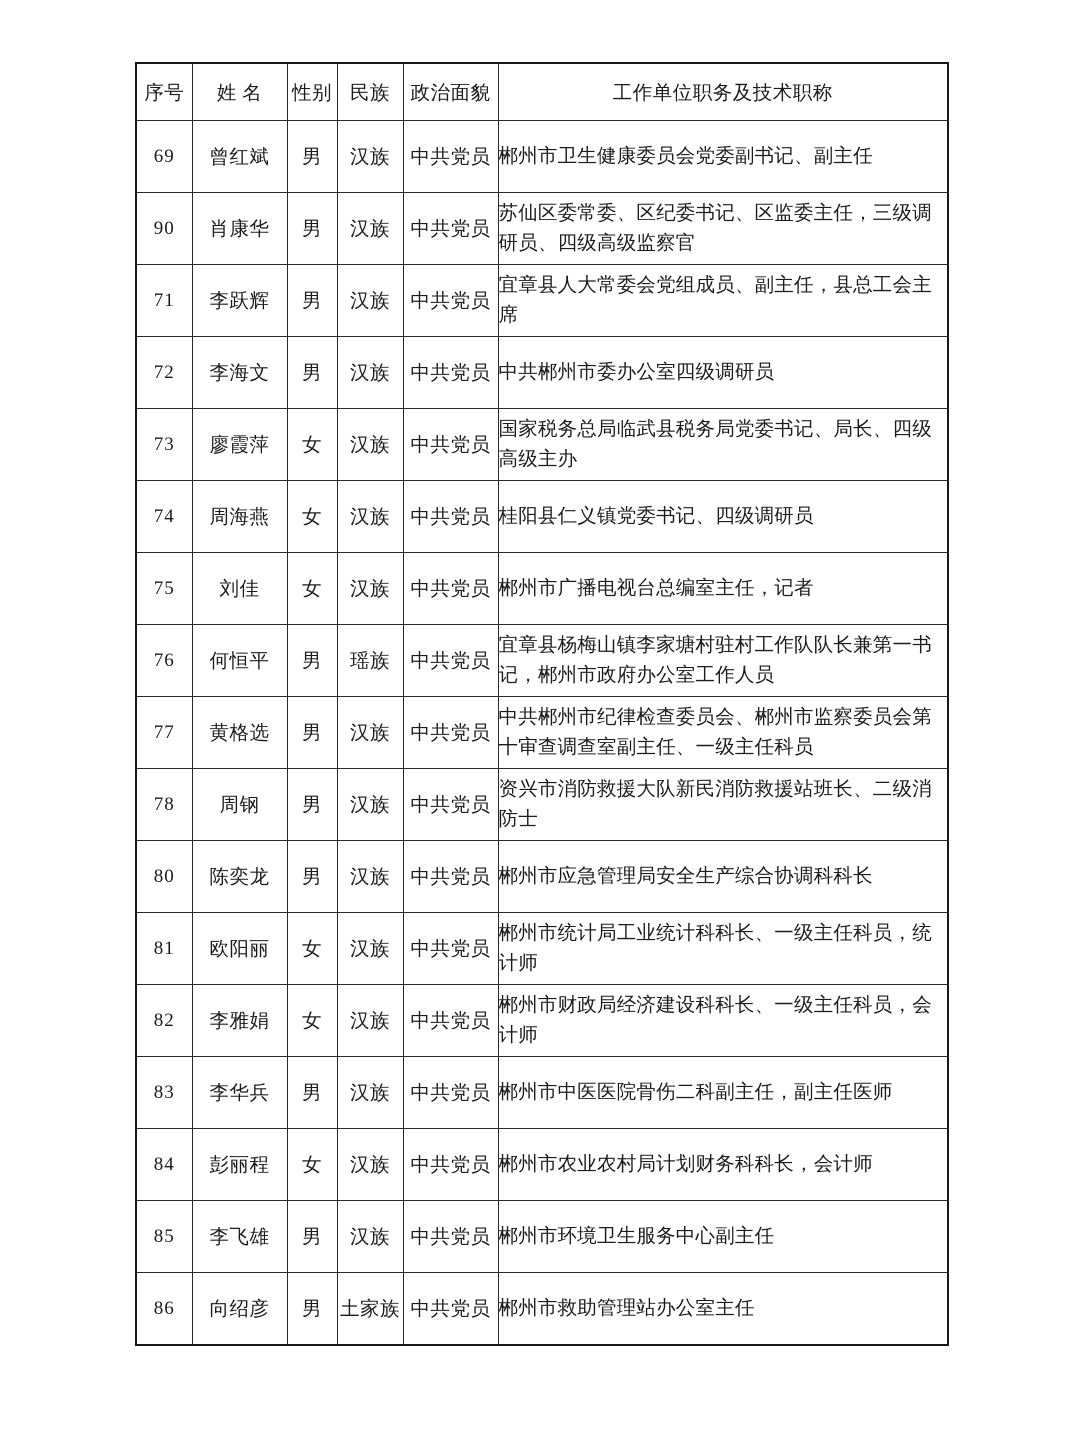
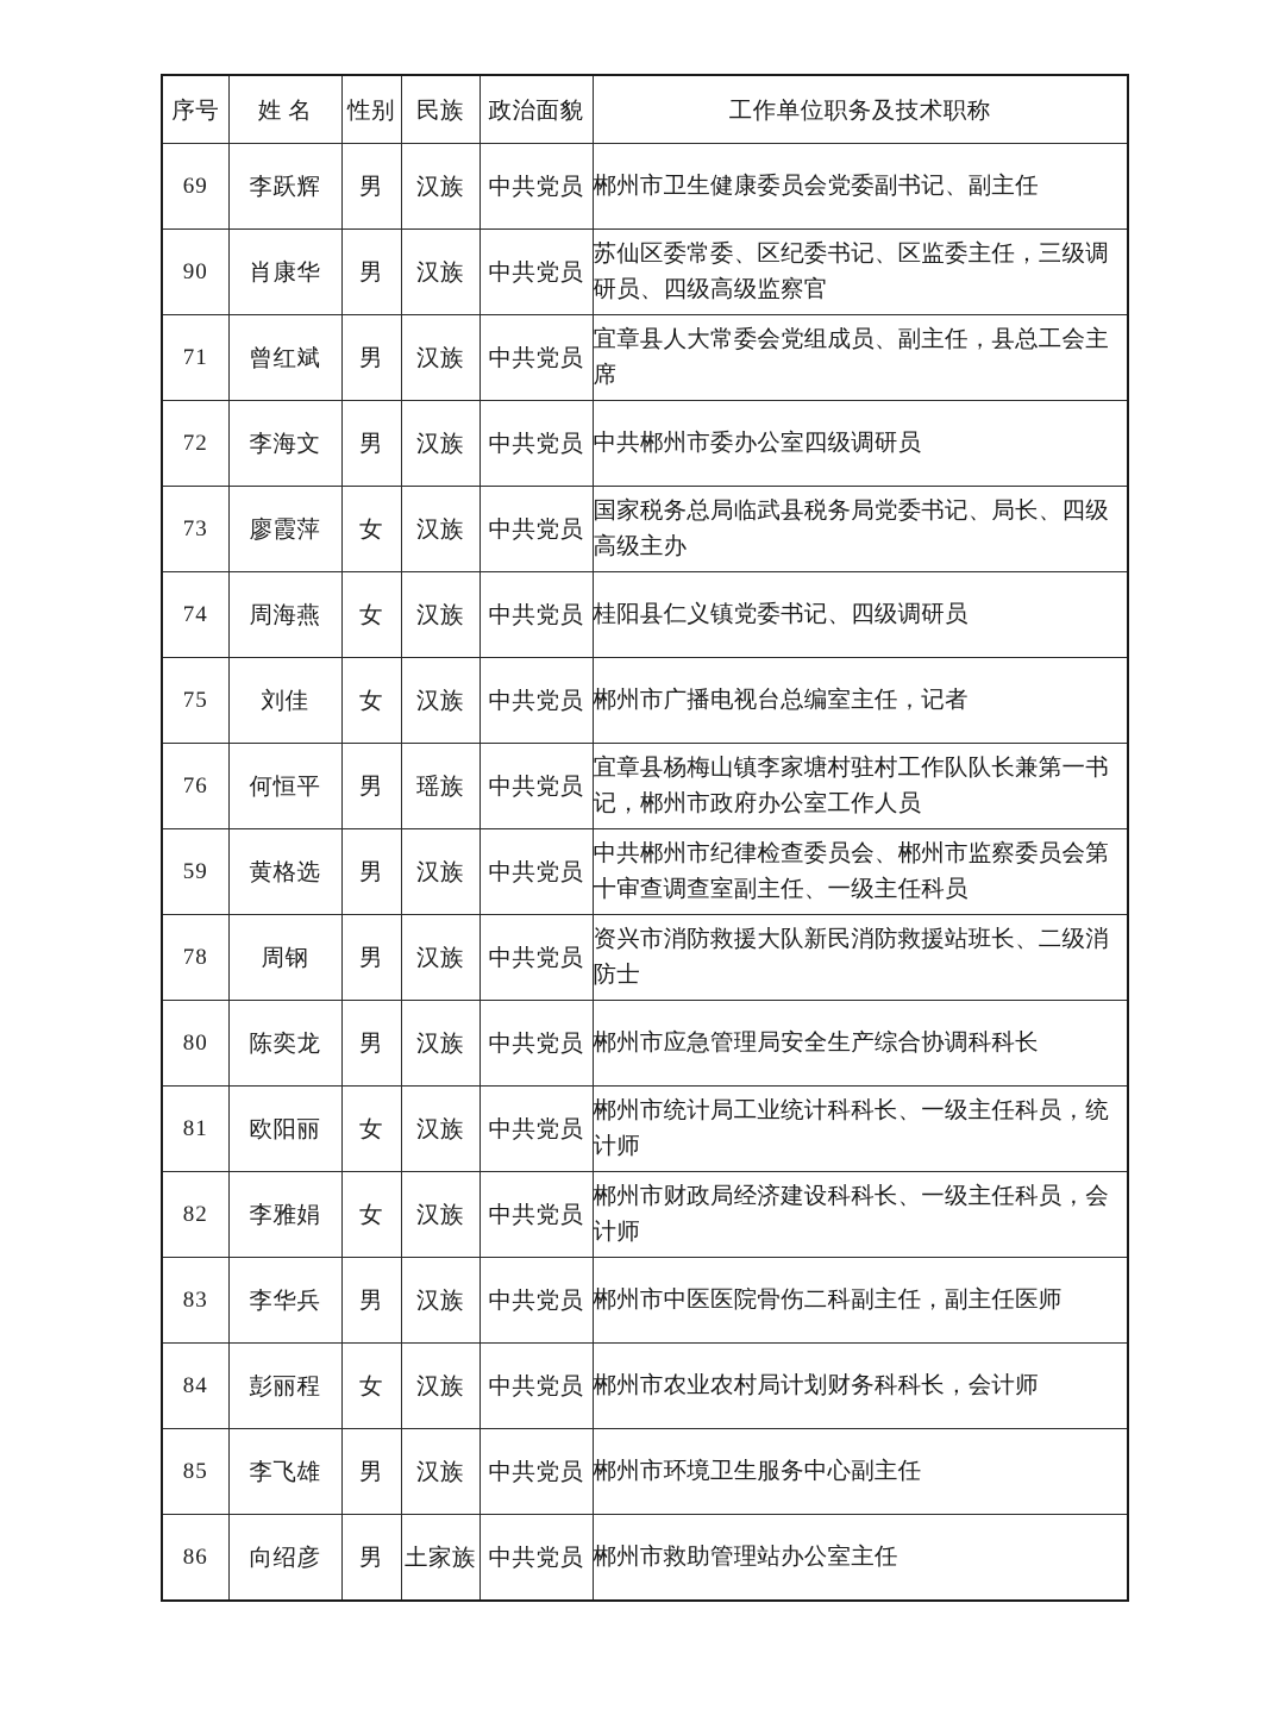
  序号	姓 名	性别	民族	政治面貌	工作单位职务及技术职称
- 69	曾红斌	男	汉族	中共党员	郴州市卫生健康委员会党委副书记、副主任
+ 69	李跃辉	男	汉族	中共党员	郴州市卫生健康委员会党委副书记、副主任
  90	肖康华	男	汉族	中共党员	苏仙区委常委、区纪委书记、区监委主任，三级调研员、四级高级监察官
- 71	李跃辉	男	汉族	中共党员	宜章县人大常委会党组成员、副主任，县总工会主席
+ 71	曾红斌	男	汉族	中共党员	宜章县人大常委会党组成员、副主任，县总工会主席
  72	李海文	男	汉族	中共党员	中共郴州市委办公室四级调研员
  73	廖霞萍	女	汉族	中共党员	国家税务总局临武县税务局党委书记、局长、四级高级主办
  74	周海燕	女	汉族	中共党员	桂阳县仁义镇党委书记、四级调研员
  75	刘佳	女	汉族	中共党员	郴州市广播电视台总编室主任，记者
  76	何恒平	男	瑶族	中共党员	宜章县杨梅山镇李家塘村驻村工作队队长兼第一书记，郴州市政府办公室工作人员
- 77	黄格选	男	汉族	中共党员	中共郴州市纪律检查委员会、郴州市监察委员会第十审查调查室副主任、一级主任科员
+ 59	黄格选	男	汉族	中共党员	中共郴州市纪律检查委员会、郴州市监察委员会第十审查调查室副主任、一级主任科员
  78	周钢	男	汉族	中共党员	资兴市消防救援大队新民消防救援站班长、二级消防士
  80	陈奕龙	男	汉族	中共党员	郴州市应急管理局安全生产综合协调科科长
  81	欧阳丽	女	汉族	中共党员	郴州市统计局工业统计科科长、一级主任科员，统计师
  82	李雅娟	女	汉族	中共党员	郴州市财政局经济建设科科长、一级主任科员，会计师
  83	李华兵	男	汉族	中共党员	郴州市中医医院骨伤二科副主任，副主任医师
  84	彭丽程	女	汉族	中共党员	郴州市农业农村局计划财务科科长，会计师
  85	李飞雄	男	汉族	中共党员	郴州市环境卫生服务中心副主任
  86	向绍彦	男	土家族	中共党员	郴州市救助管理站办公室主任
